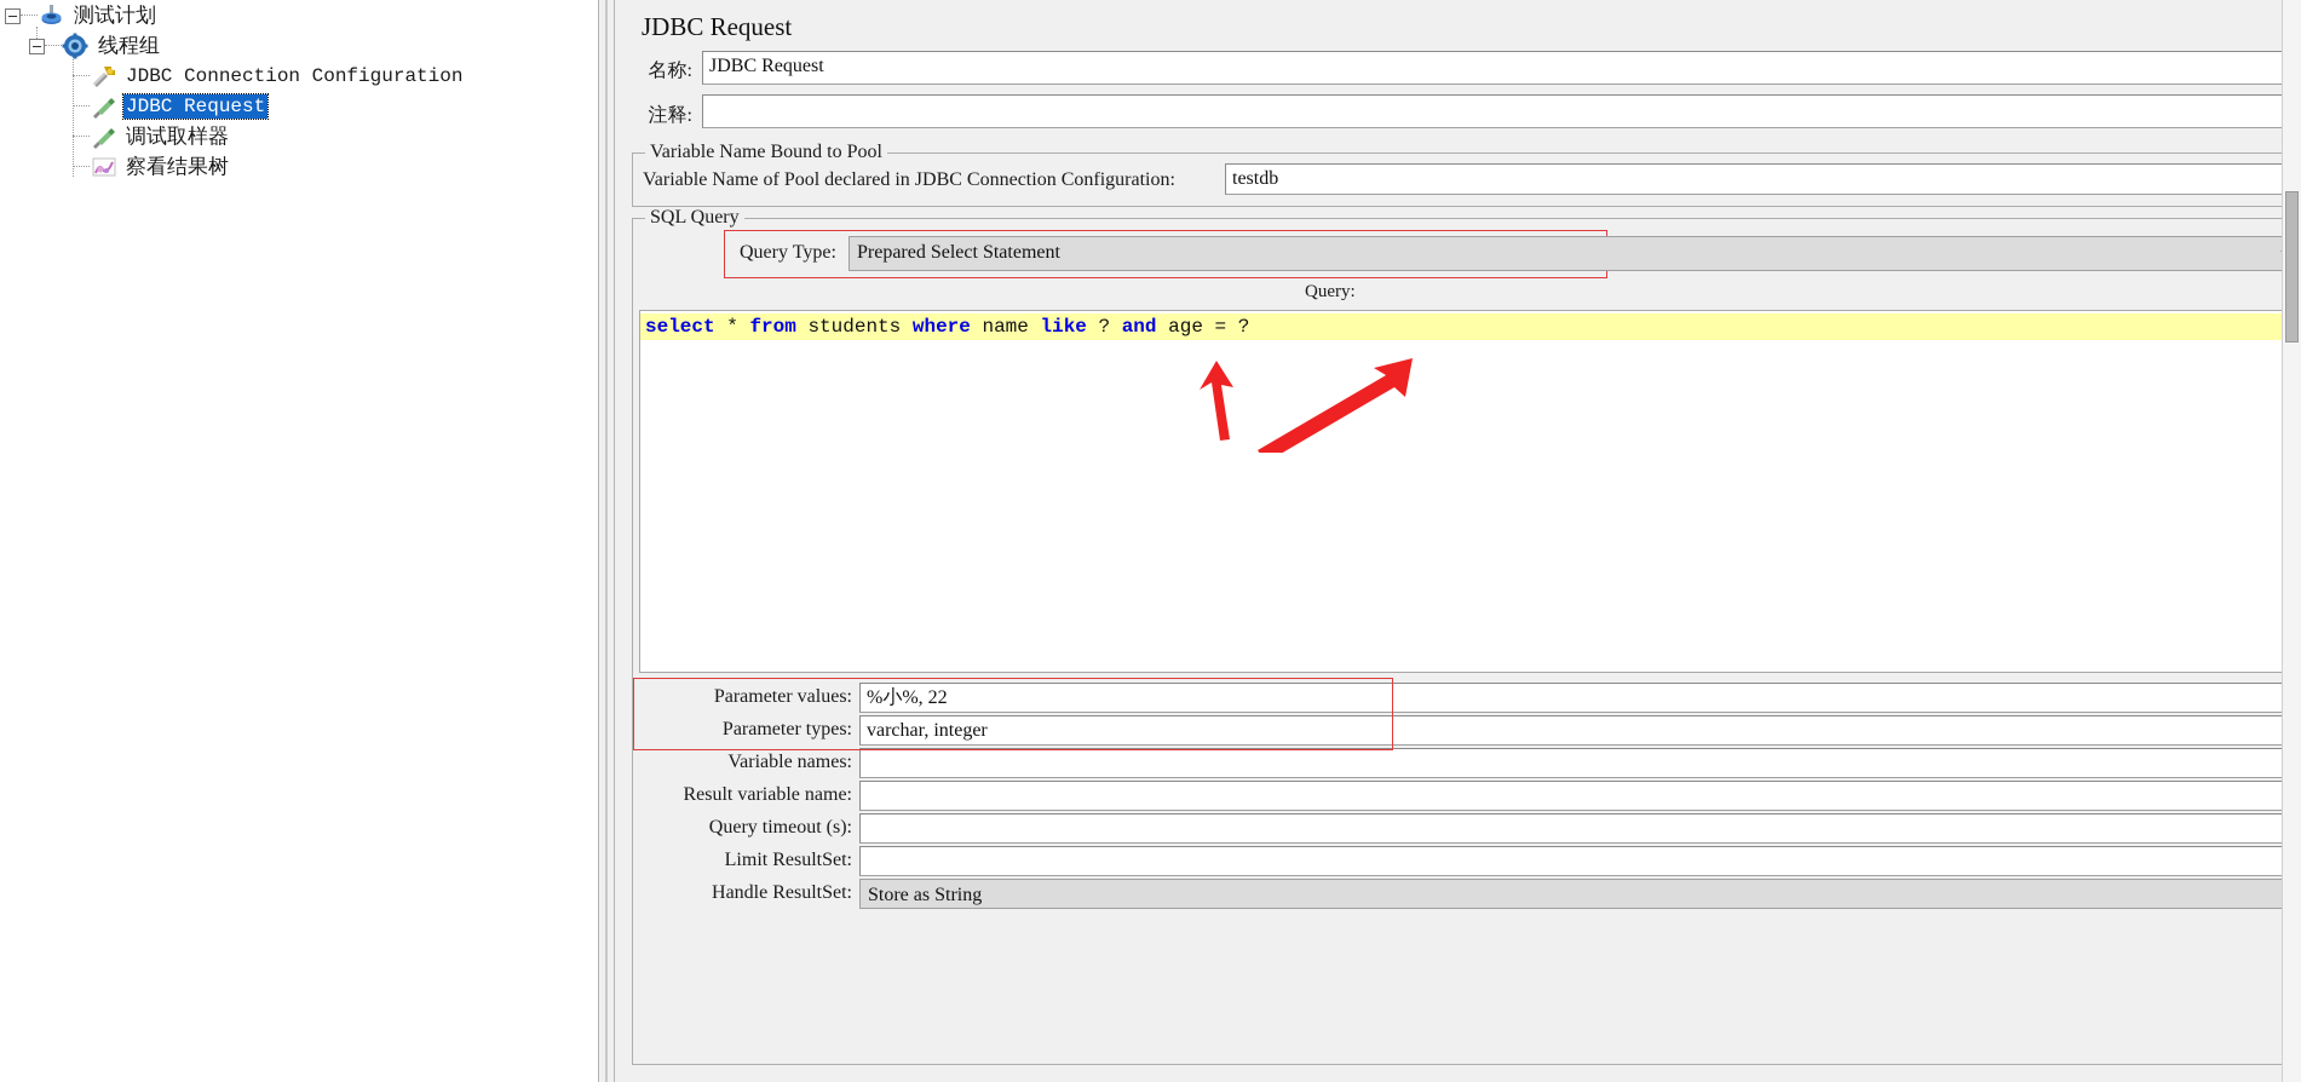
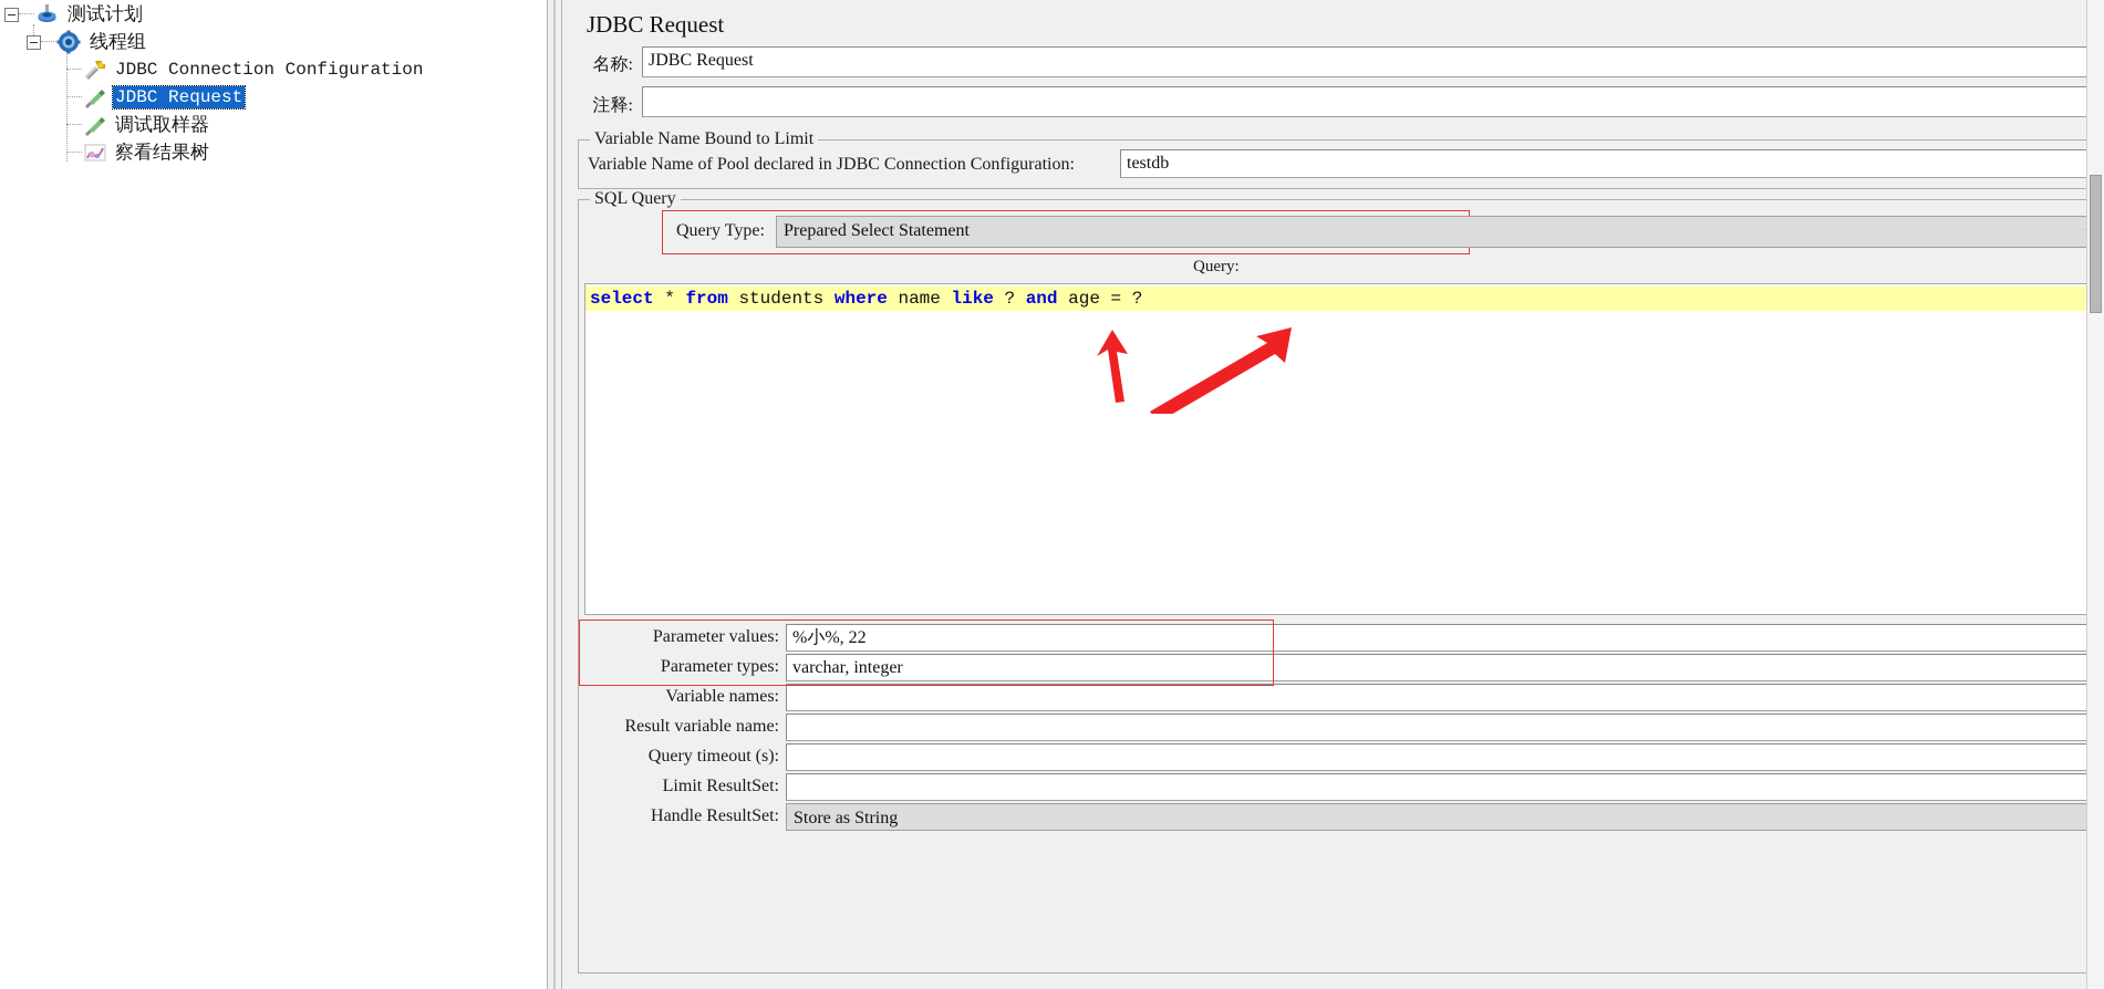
  测试计划
  线程组
  JDBC Connection Configuration
  JDBC Request
  调试取样器
  察看结果树
  JDBC Request
  名称:
  JDBC Request
  注释:
- Variable Name Bound to Pool
+ Variable Name Bound to Limit
  Variable Name of Pool declared in JDBC Connection Configuration:
  testdb
  SQL Query
  Query Type:
  Prepared Select Statement
  Query:
  select * from students where name like ? and age = ?
  Parameter values:
  %小%, 22
  Parameter types:
  varchar, integer
  Variable names:
  Result variable name:
  Query timeout (s):
  Limit ResultSet:
  Handle ResultSet:
  Store as String
